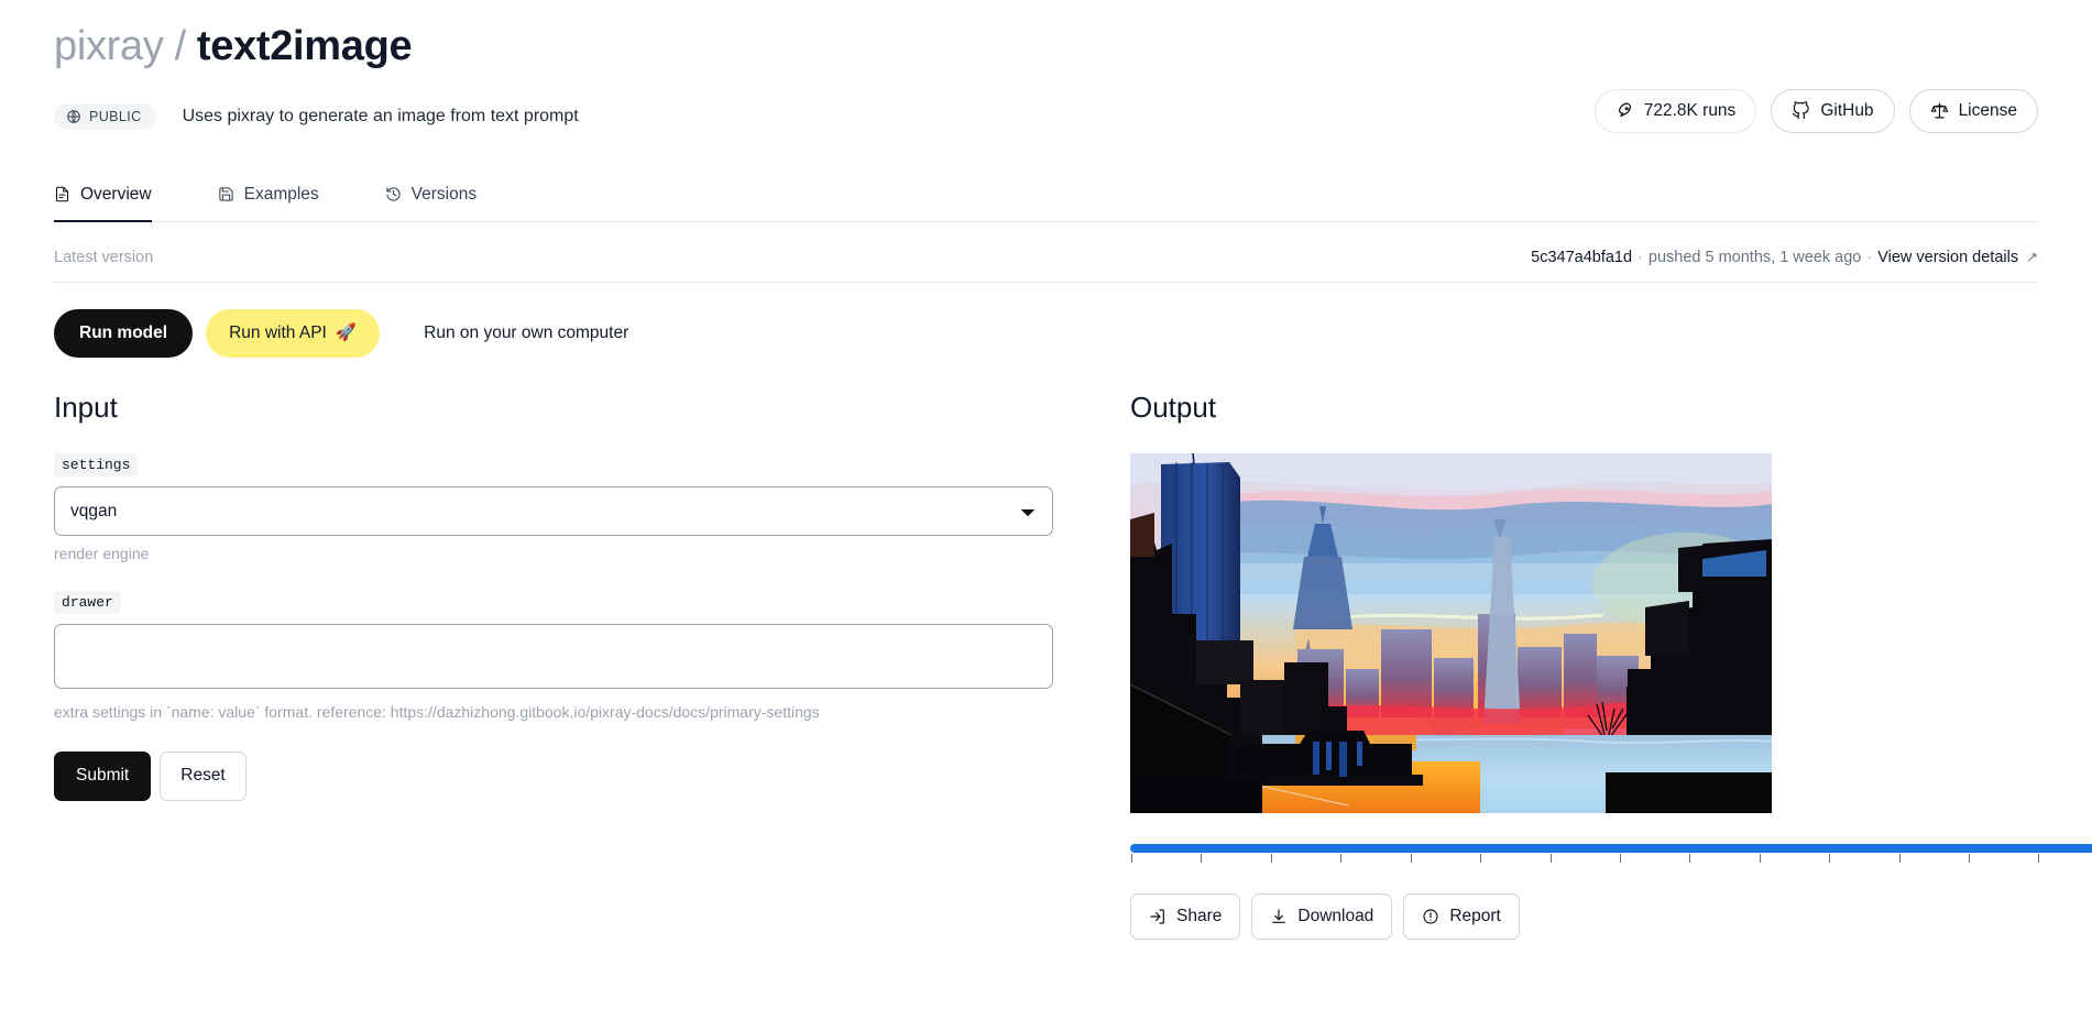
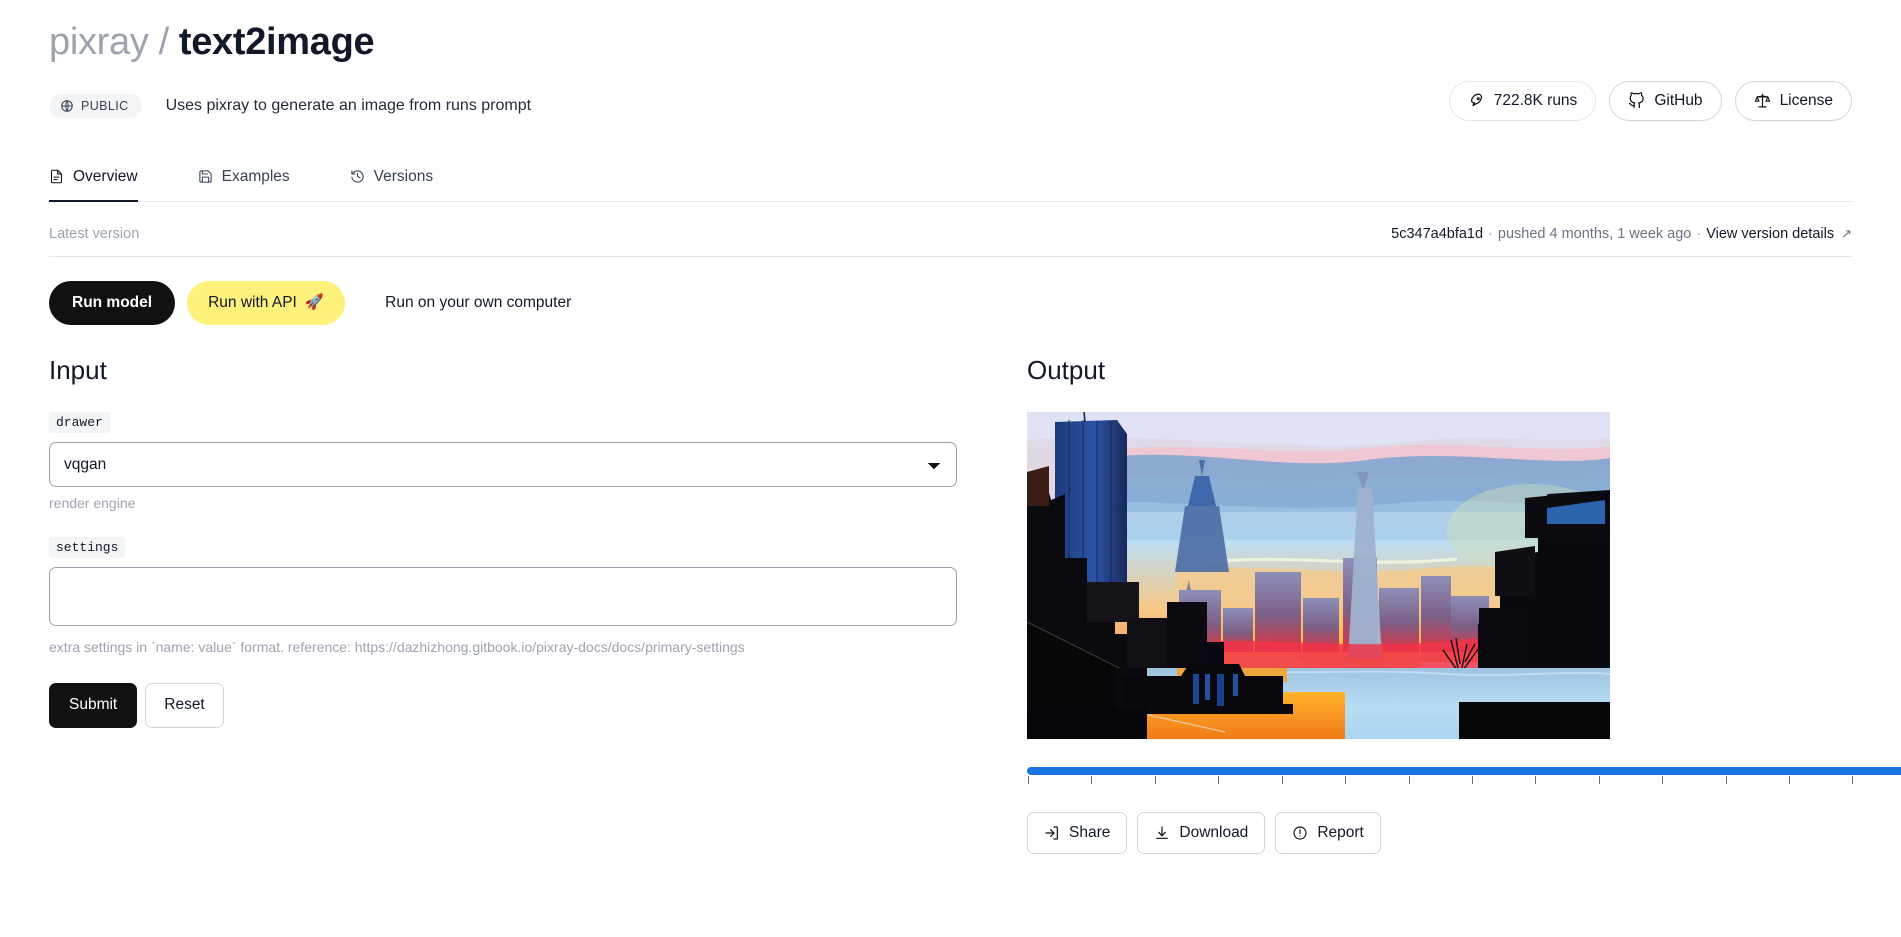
  pixray
  /
  text2image
  PUBLIC
- Uses pixray to generate an image from text prompt
+ Uses pixray to generate an image from runs prompt
  722.8K runs
  GitHub
  License
  Overview
  Examples
  Versions
  Latest version
  5c347a4bfa1d
  ·
- pushed 5 months, 1 week ago
+ pushed 4 months, 1 week ago
  ·
  View version details
  ↗
  Run model
  Run with API
  🚀
  Run on your own computer
  Input
- settings vqgan
+ drawer vqgan
  render engine
- drawer
+ settings
  extra settings in `name: value` format. reference: https://dazhizhong.gitbook.io/pixray-docs/docs/primary-settings
  Submit
  Reset
  Output
  Share
  Download
  Report
